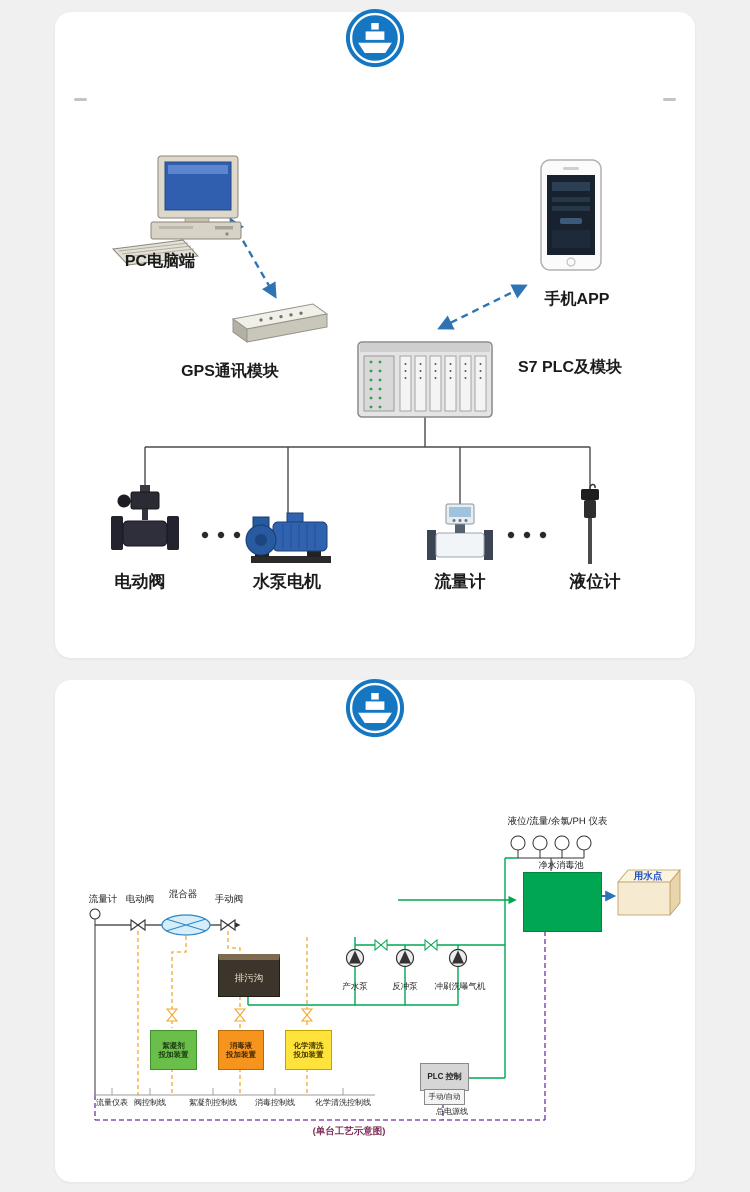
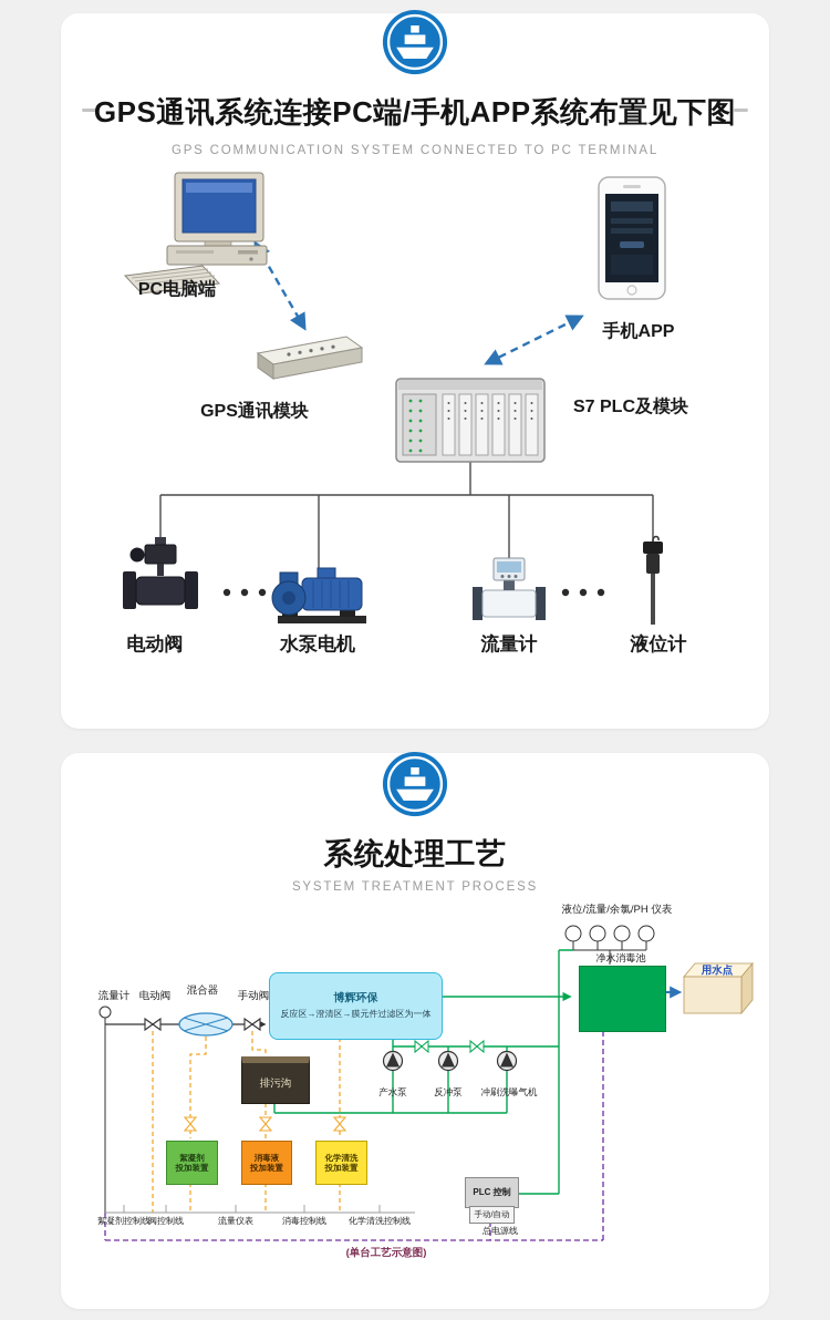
+ GPS通讯系统连接PC端/手机APP系统布置见下图
+ GPS COMMUNICATION SYSTEM CONNECTED TO PC TERMINAL
  PC电脑端
  手机APP
  GPS通讯模块
  S7 PLC及模块
  电动阀
  水泵电机
  流量计
  液位计
+ 系统处理工艺
+ SYSTEM TREATMENT PROCESS
+ 博辉环保
+ 反应区→澄清区→膜元件过滤区为一体
  排污沟
  絮凝剂
  投加装置
  消毒液
  投加装置
  化学清洗
  投加装置
  PLC 控制
  手动/自动
  液位/流量/余氯/PH 仪表
  流量计
  电动阀
  混合器
  手动阀
  净水消毒池
  用水点
  产水泵
  反冲泵
  冲刷洗曝气机
- 流量仪表
+ 絮凝剂控制线
  阀控制线
- 絮凝剂控制线
+ 流量仪表
  消毒控制线
  化学清洗控制线
  总电源线
  (单台工艺示意图)
